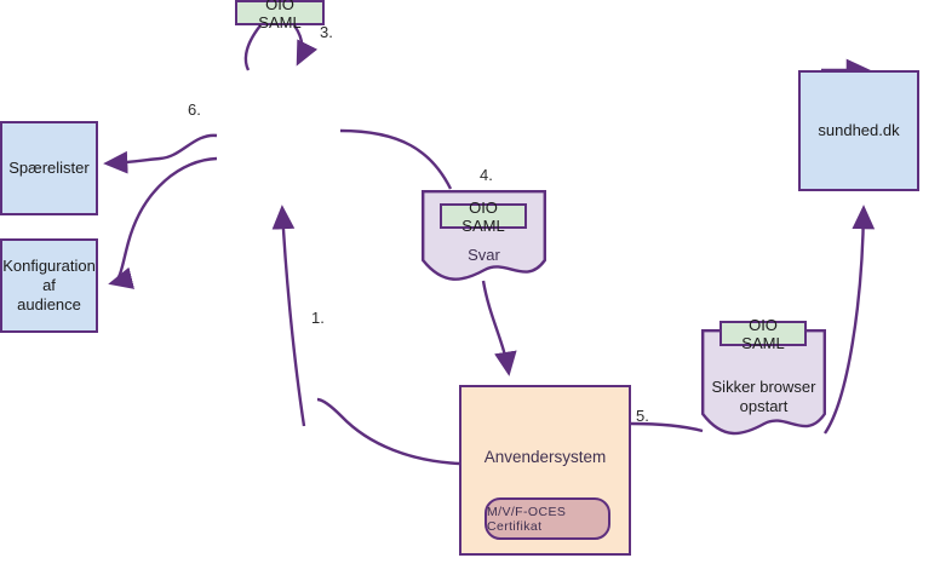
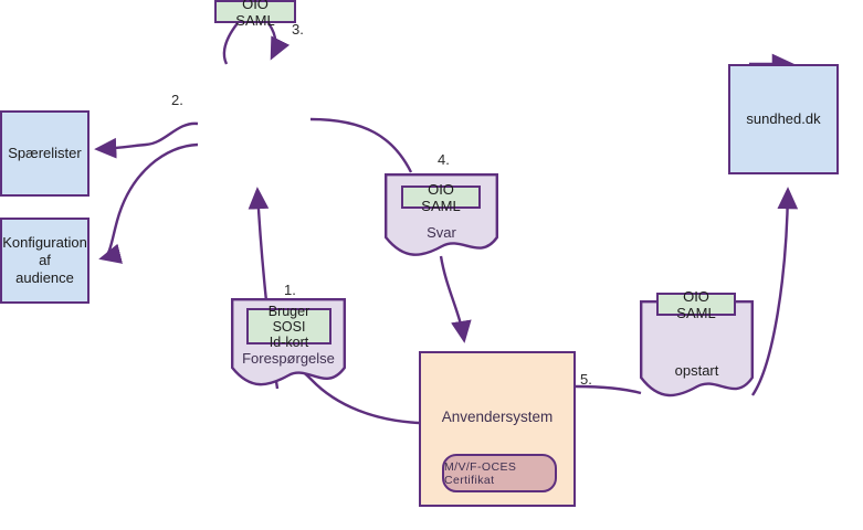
  OIO SAML
  Spærelister
  Konfiguration
  af
  audience
  sundhed.dk
  Anvendersystem
  M/V/F-OCES Certifikat
+ Bruger SOSI
+ Id-kort
+ Forespørgelse
  OIO SAML
  Svar
  OIO SAML
- Sikker browser
  opstart
  1.
- 6.
+ 2.
  3.
  4.
  5.
